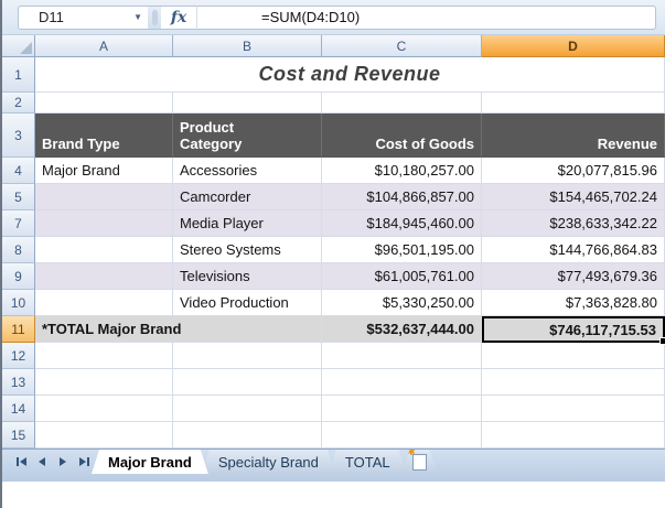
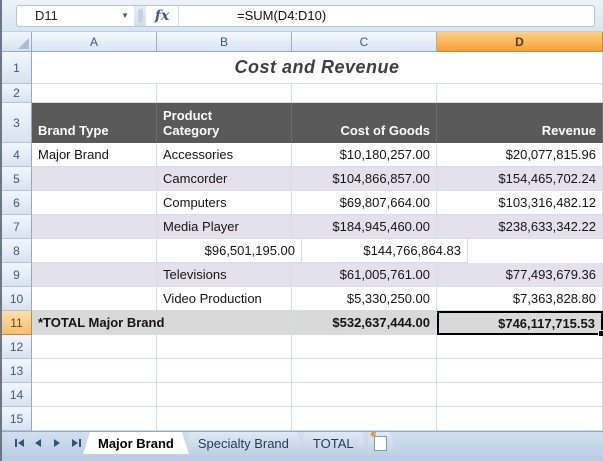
  D11
  ▼
  fx
  =SUM(D4:D10)
  A
  B
  C
  D
  1
  Cost and Revenue
  2
  3
  Brand Type
  Product Category
  Cost of Goods
  Revenue
  4
  Major Brand
  Accessories
  $10,180,257.00
  $20,077,815.96
  5
  Camcorder
  $104,866,857.00
  $154,465,702.24
+ 6
+ Computers
+ $69,807,664.00
+ $103,316,482.12
  7
  Media Player
  $184,945,460.00
  $238,633,342.22
  8
- Stereo Systems
  $96,501,195.00
  $144,766,864.83
  9
  Televisions
  $61,005,761.00
  $77,493,679.36
  10
  Video Production
  $5,330,250.00
  $7,363,828.80
  11
  *TOTAL Major Brand
  $532,637,444.00
  $746,117,715.53
  12
  13
  14
  15
  Major Brand
  Specialty Brand
  TOTAL
  ✱
